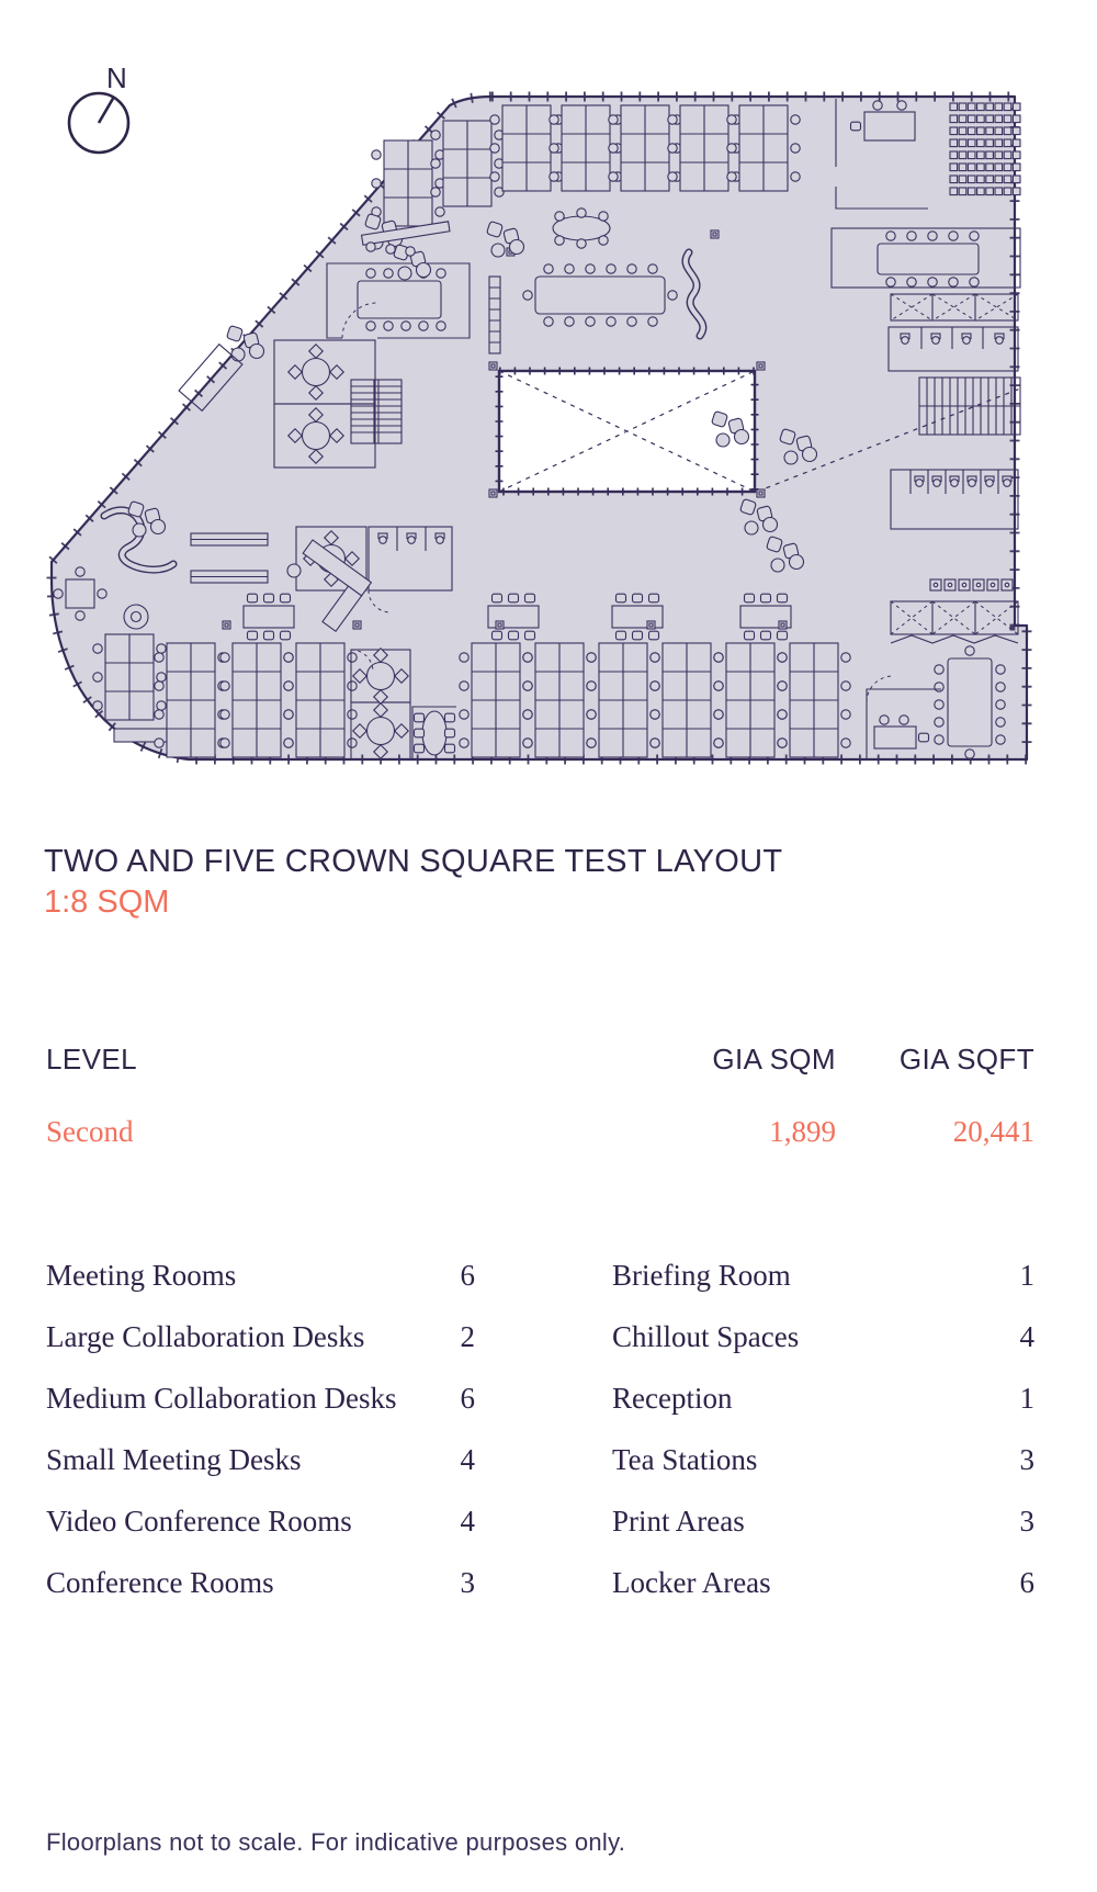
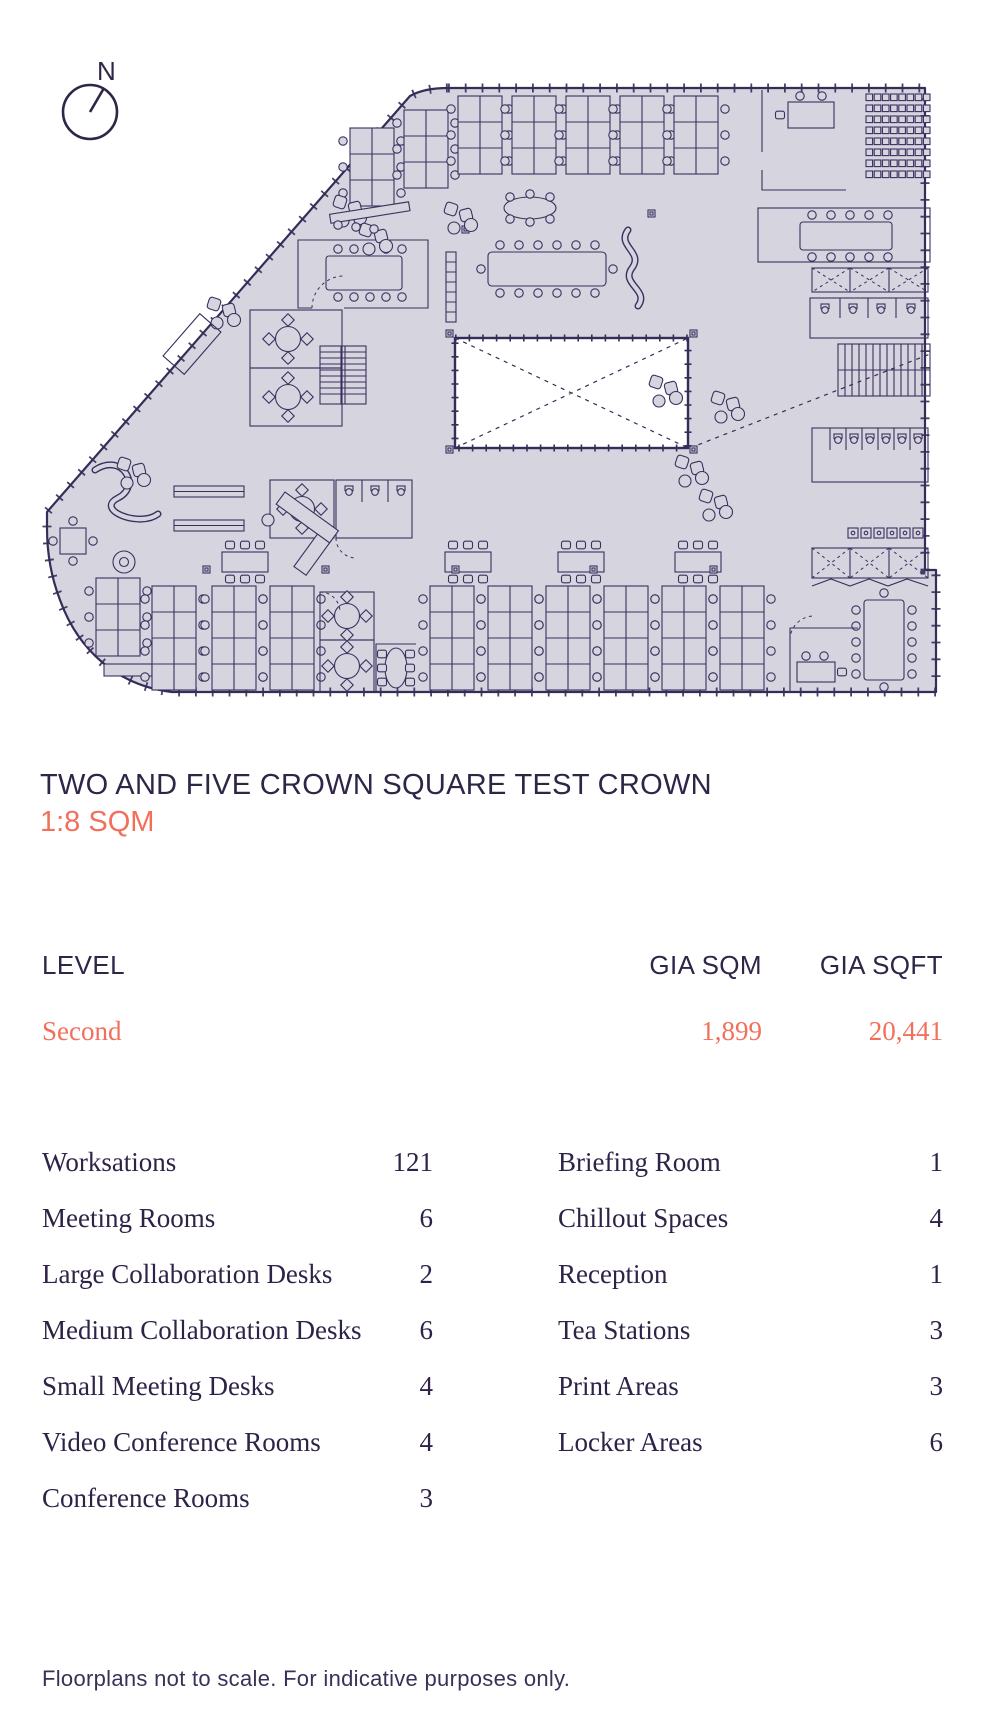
  N
- TWO AND FIVE CROWN SQUARE TEST LAYOUT
+ TWO AND FIVE CROWN SQUARE TEST CROWN
  1:8 SQM
  LEVEL
  GIA SQM
  GIA SQFT
  Second
  1,899
  20,441
+ Worksations
+ 121
  Meeting Rooms
  6
  Large Collaboration Desks
  2
  Medium Collaboration Desks
  6
  Small Meeting Desks
  4
  Video Conference Rooms
  4
  Conference Rooms
  3
  Briefing Room
  1
  Chillout Spaces
  4
  Reception
  1
  Tea Stations
  3
  Print Areas
  3
  Locker Areas
  6
  Floorplans not to scale. For indicative purposes only.
